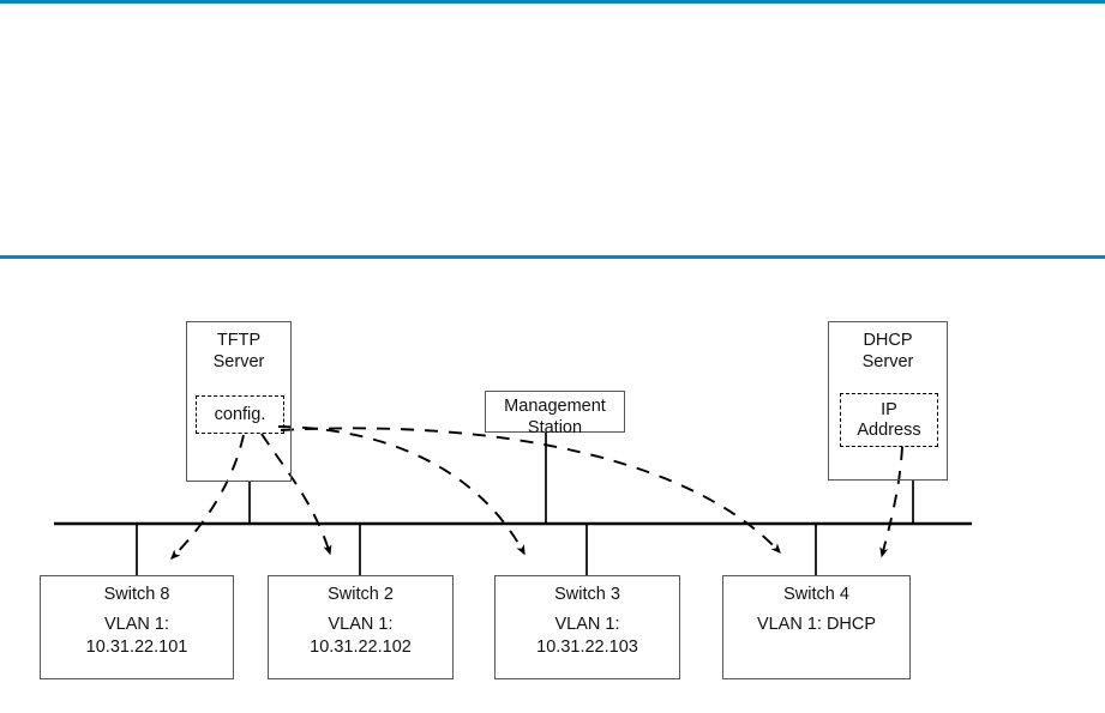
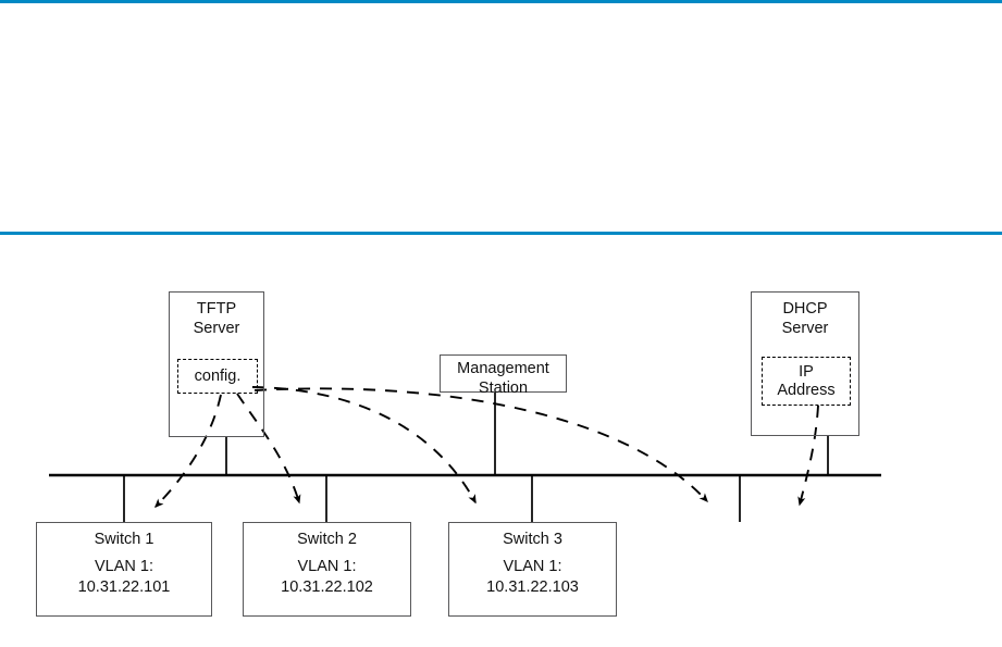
  TFTP
  Server
  config.
  Management
  Station
  DHCP
  Server
  IP
  Address
- Switch 8
+ Switch 1
  VLAN 1:
  10.31.22.101
  Switch 2
  VLAN 1:
  10.31.22.102
  Switch 3
  VLAN 1:
  10.31.22.103
- Switch 4
- VLAN 1: DHCP
